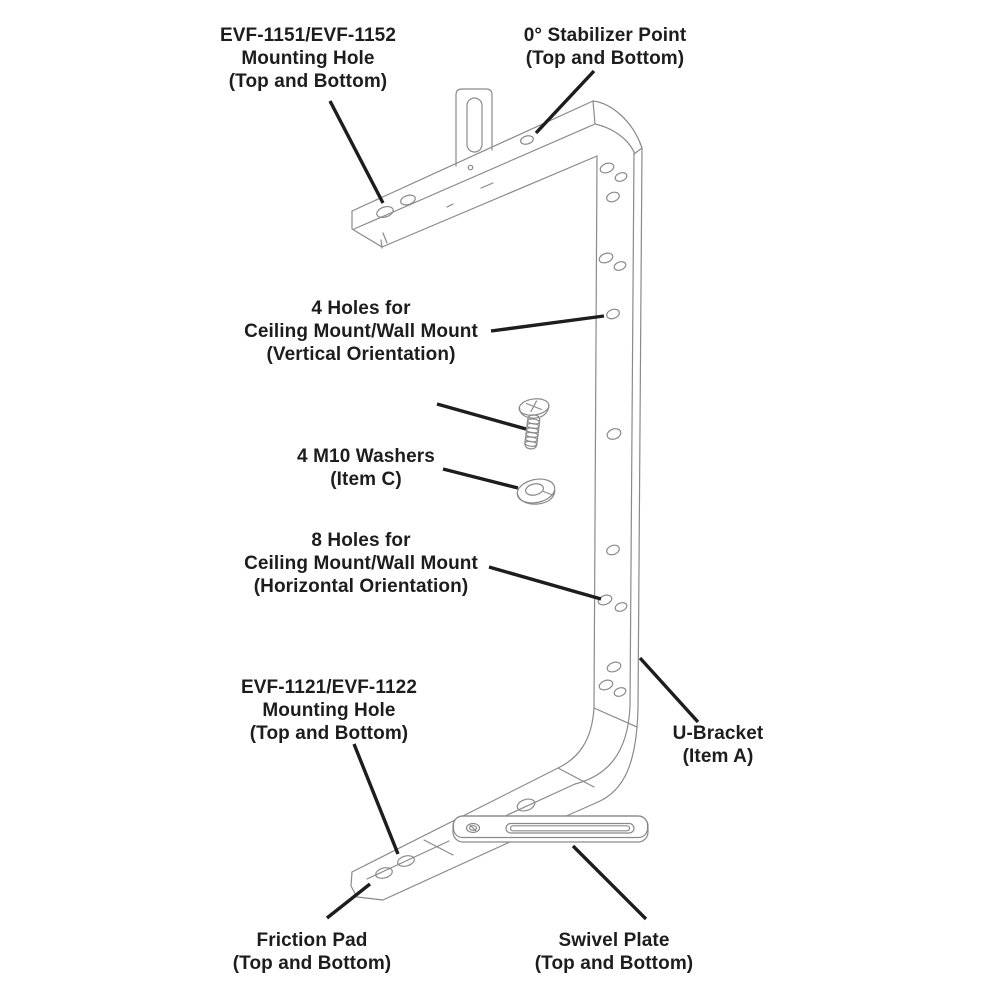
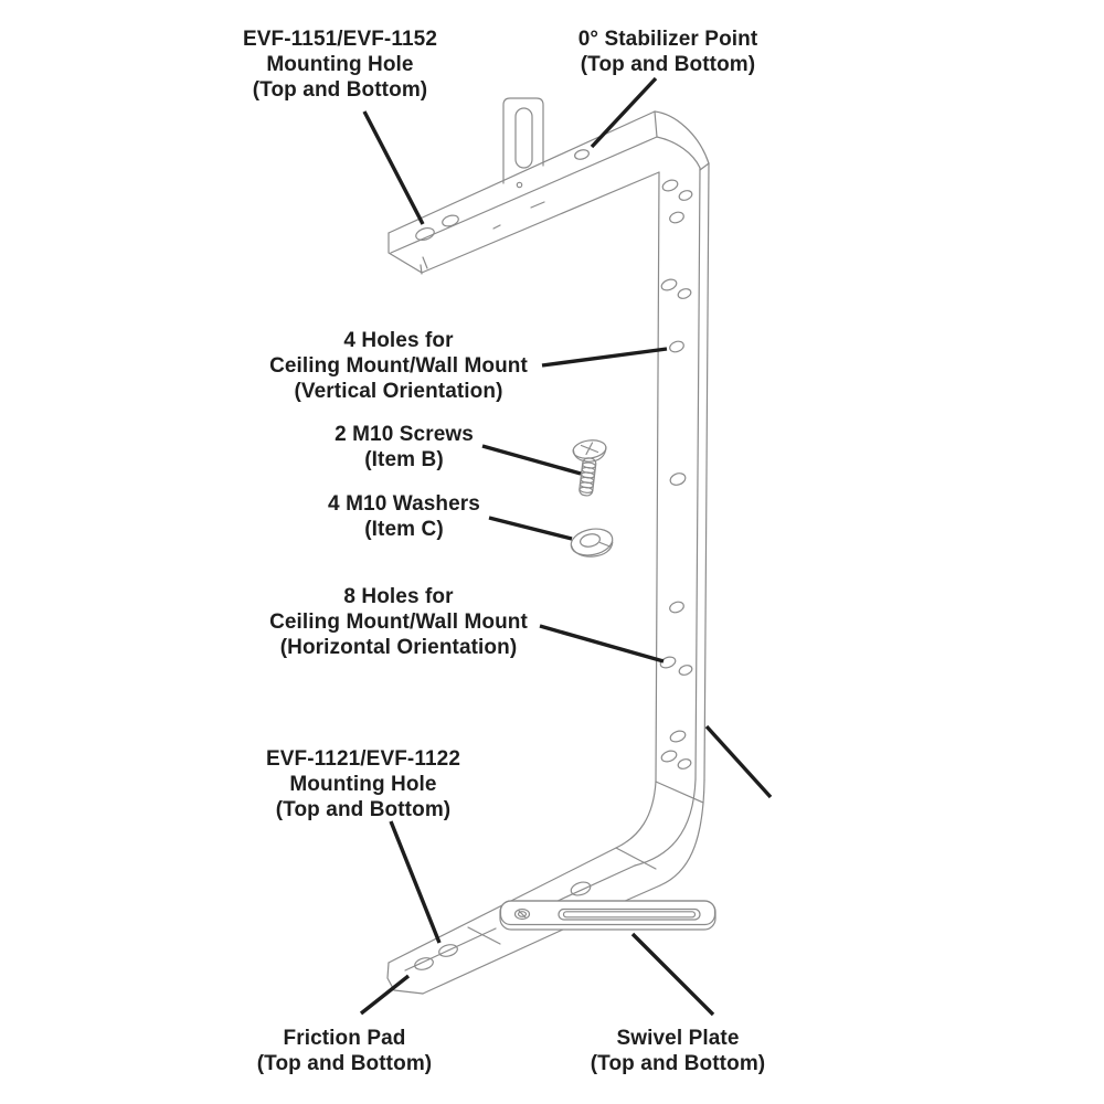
  EVF-1151/EVF-1152
  Mounting Hole
  (Top and Bottom)
  0° Stabilizer Point
  (Top and Bottom)
  4 Holes for
  Ceiling Mount/Wall Mount
  (Vertical Orientation)
+ 2 M10 Screws
+ (Item B)
  4 M10 Washers
  (Item C)
  8 Holes for
  Ceiling Mount/Wall Mount
  (Horizontal Orientation)
  EVF-1121/EVF-1122
  Mounting Hole
  (Top and Bottom)
- U-Bracket
- (Item A)
  Friction Pad
  (Top and Bottom)
  Swivel Plate
  (Top and Bottom)
